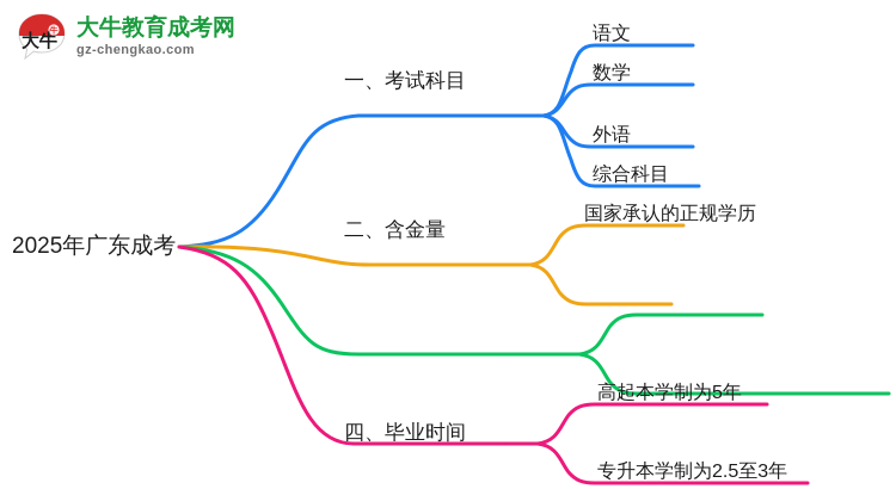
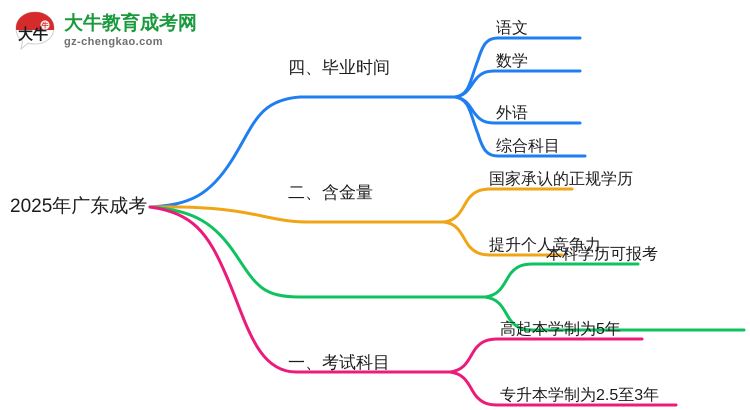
  大牛
  大牛教育成考网
  gz-chengkao.com
  2025年广东成考
- 一、考试科目
+ 四、毕业时间
  二、含金量
- 四、毕业时间
+ 一、考试科目
  语文
  数学
  外语
  综合科目
  国家承认的正规学历
+ 提升个人竞争力
+ 本科学历可报考
  高起本学制为5年
  专升本学制为2.5至3年
